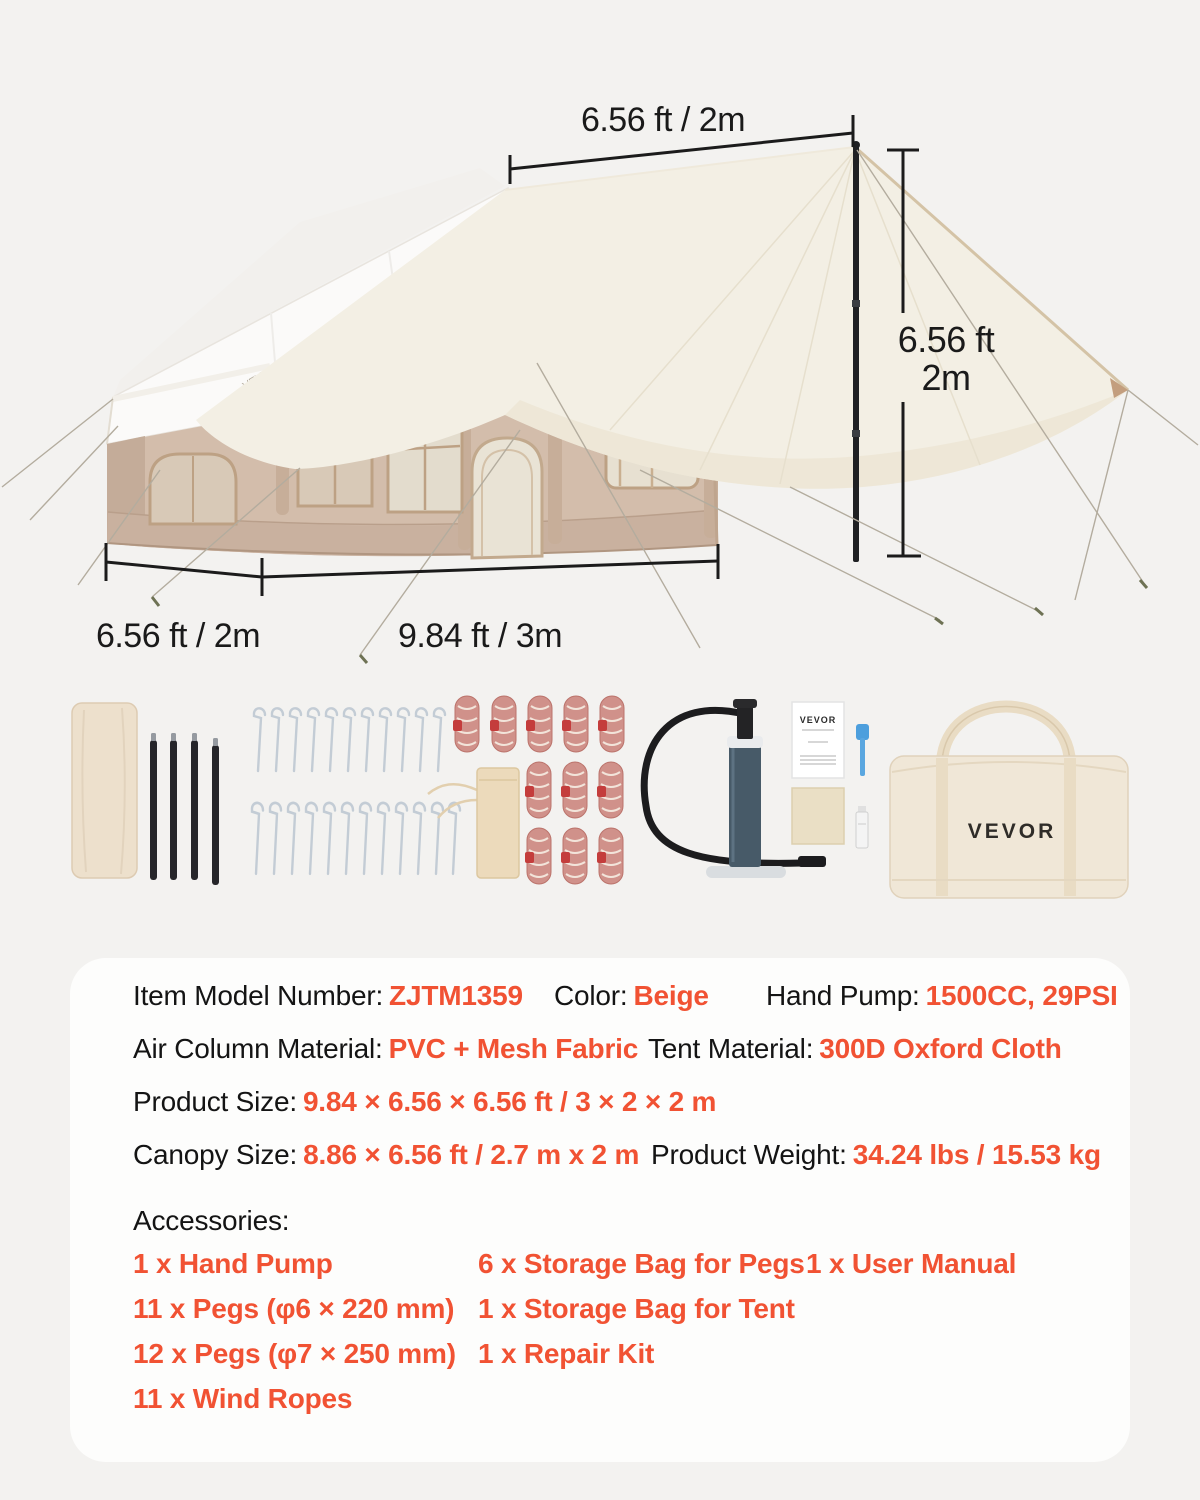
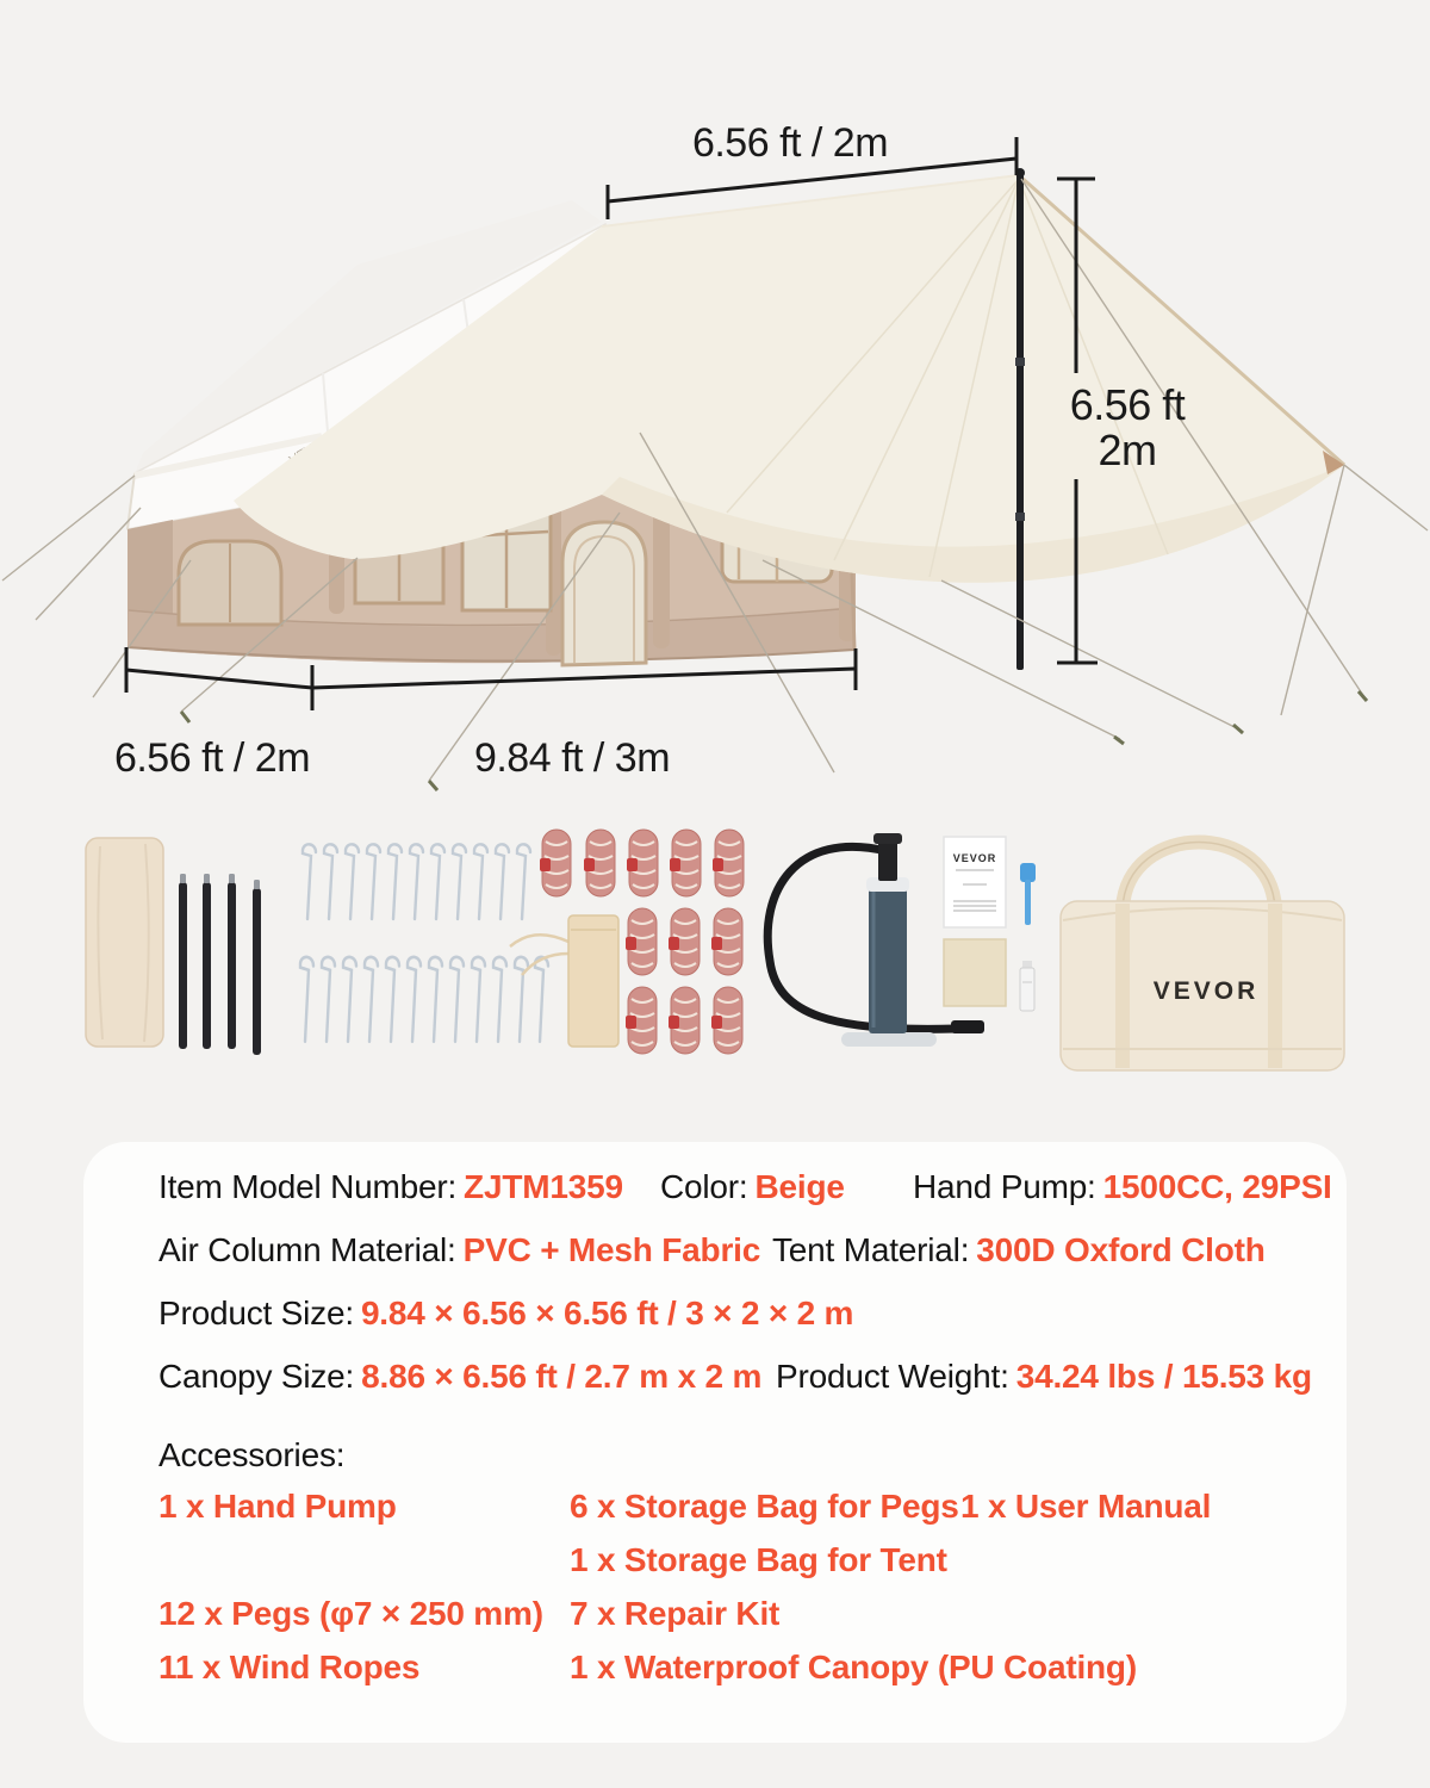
  6.56 ft / 2m
  6.56 ft
  2m
  6.56 ft / 2m
  9.84 ft / 3m
  VEVOR
  VEVOR
  Item Model Number: ZJTM1359
  Color: Beige
  Hand Pump: 1500CC, 29PSI
  Air Column Material: PVC + Mesh Fabric
  Tent Material: 300D Oxford Cloth
  Product Size: 9.84 × 6.56 × 6.56 ft / 3 × 2 × 2 m
  Canopy Size: 8.86 × 6.56 ft / 2.7 m x 2 m
  Product Weight: 34.24 lbs / 15.53 kg
  Accessories:
  1 x Hand Pump
  6 x Storage Bag for Pegs
  1 x User Manual
- 11 x Pegs (φ6 × 220 mm)
  1 x Storage Bag for Tent
  12 x Pegs (φ7 × 250 mm)
- 1 x Repair Kit
+ 7 x Repair Kit
  11 x Wind Ropes
+ 1 x Waterproof Canopy (PU Coating)
